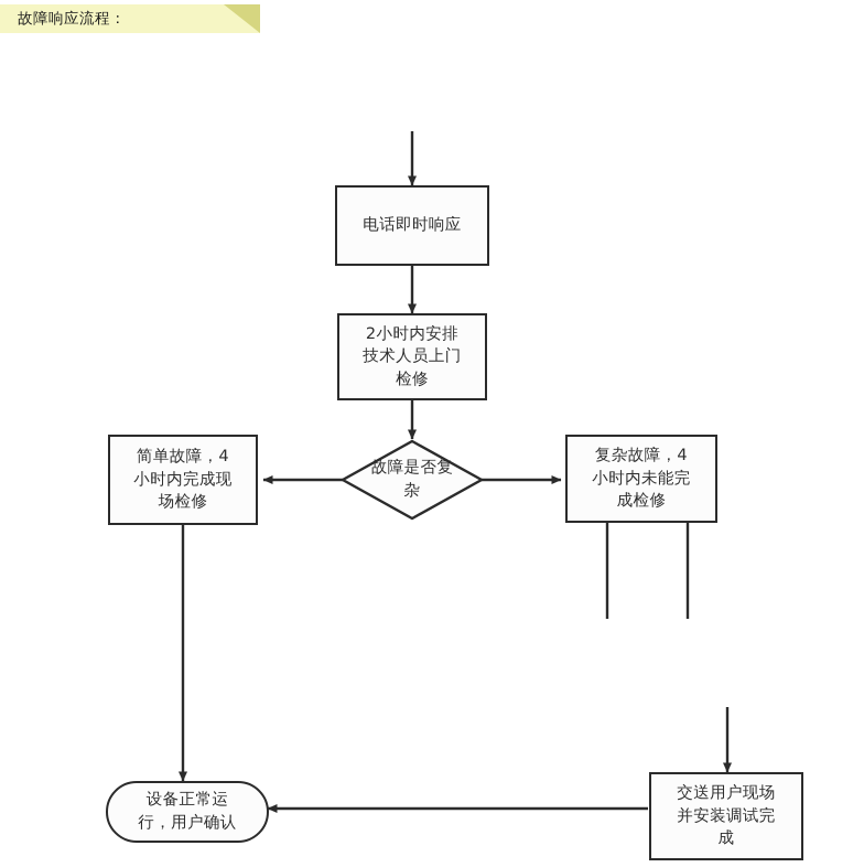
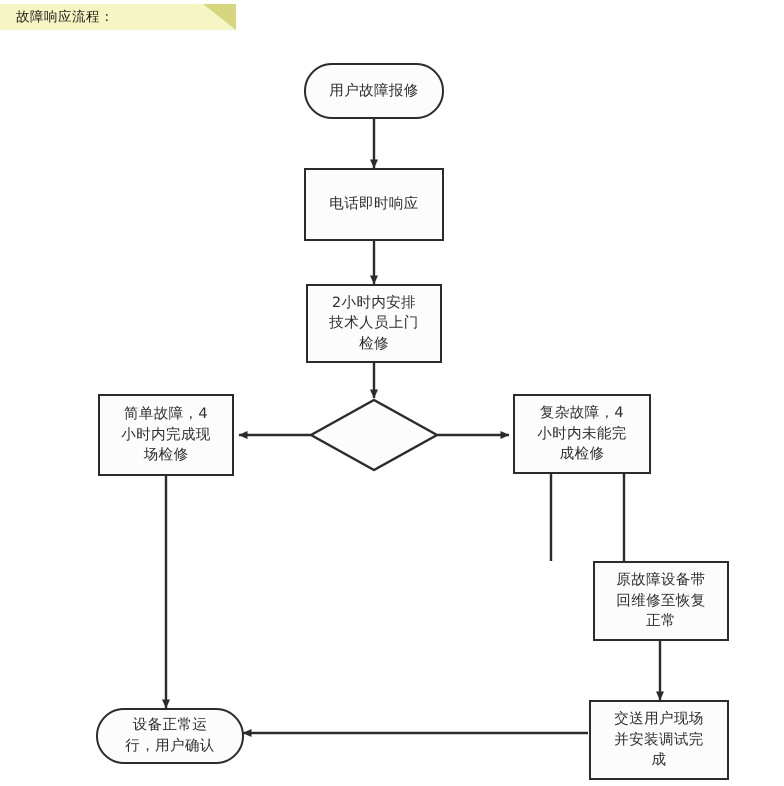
  故障响应流程：
+ 用户故障报修
  电话即时响应
  2小时内安排
  技术人员上门
  检修
- 故障是否复
- 杂
  简单故障，4
  小时内完成现
  场检修
  复杂故障，4
  小时内未能完
  成检修
+ 原故障设备带
+ 回维修至恢复
+ 正常
  交送用户现场
  并安装调试完
  成
  设备正常运
  行，用户确认
